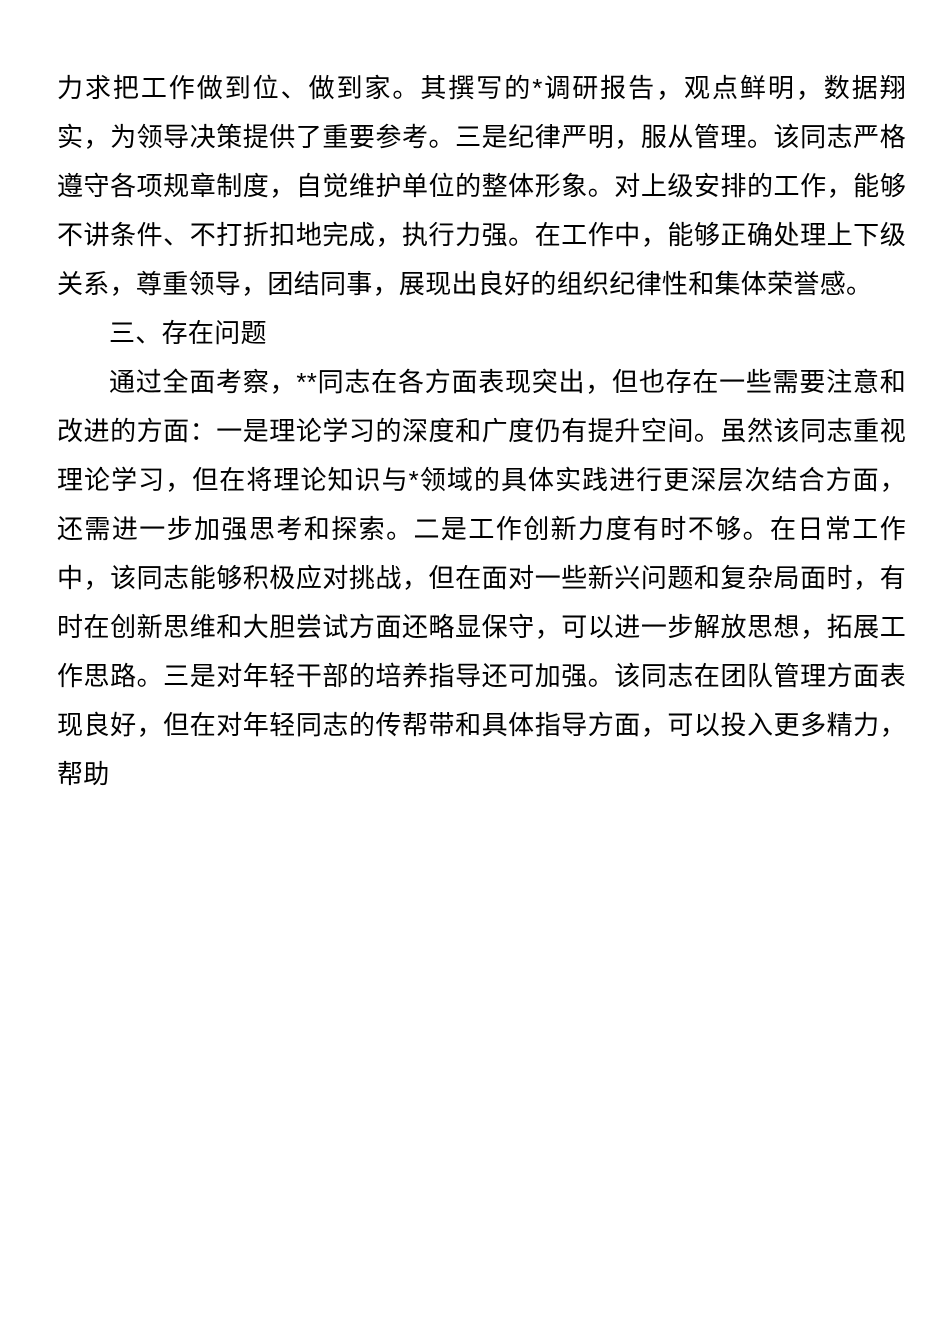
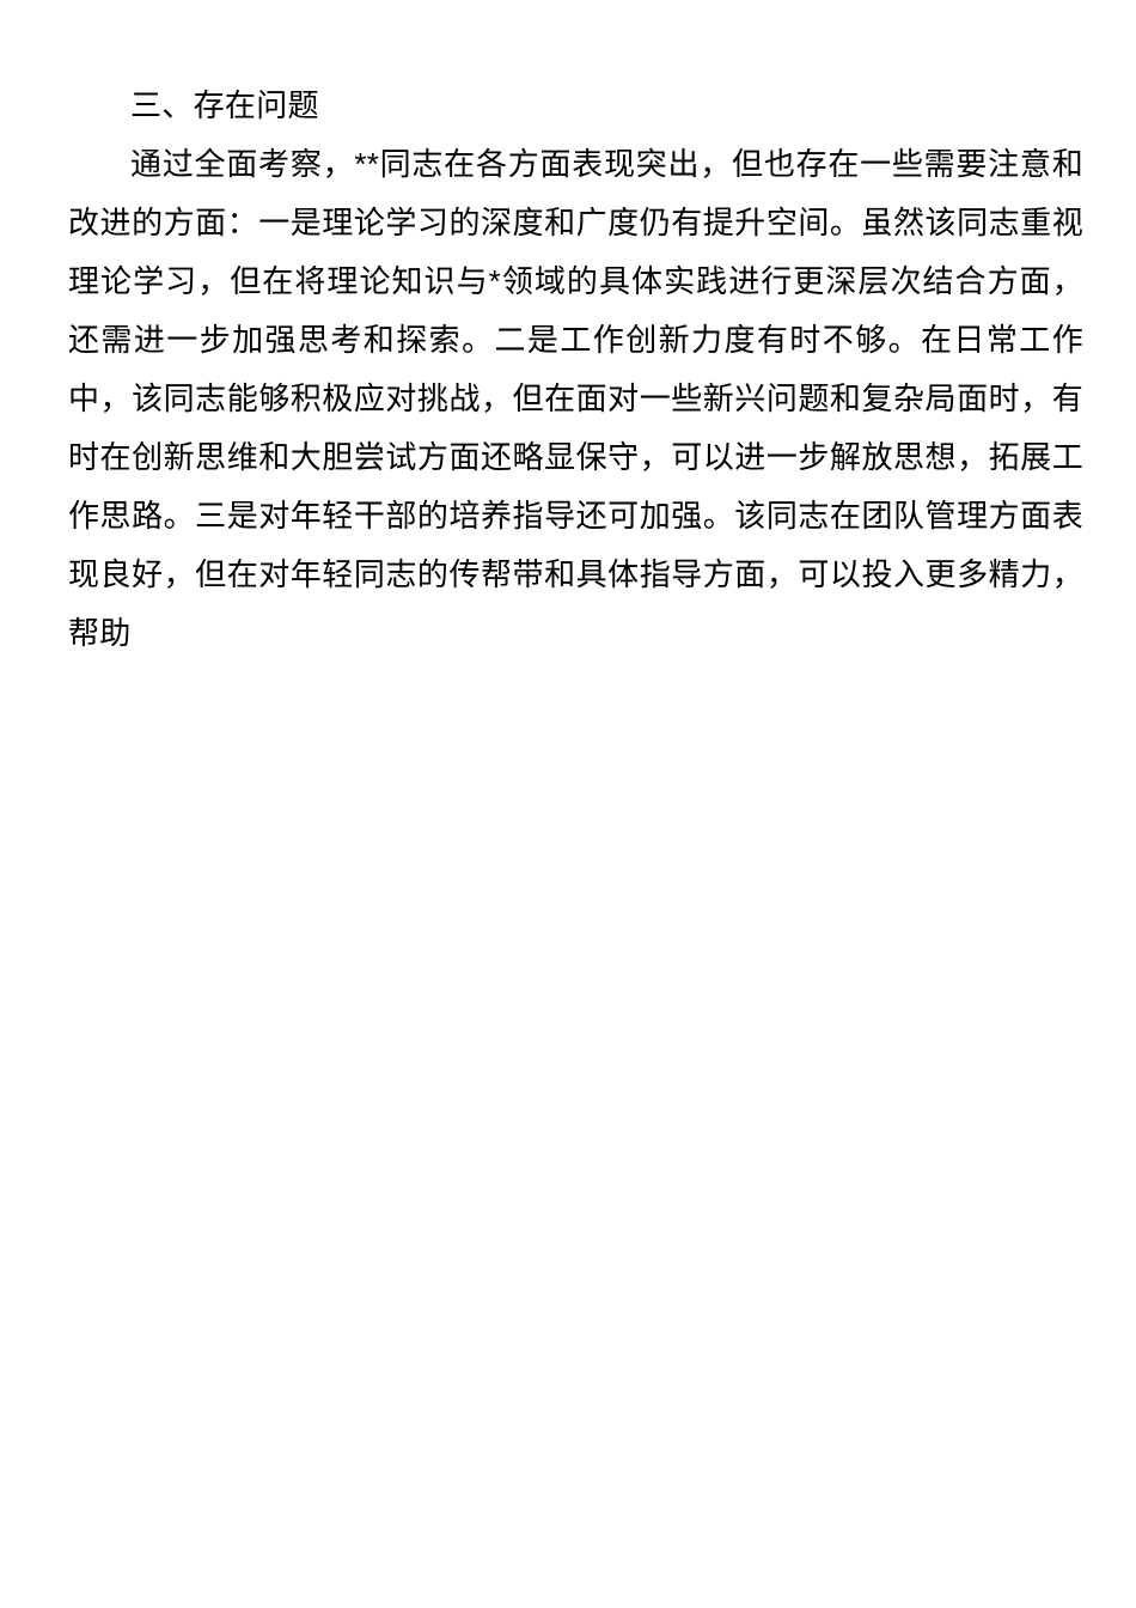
- 力求把工作做到位、做到家。其撰写的*调研报告，观点鲜明，数据翔实，为领导决策提供了重要参考。三是纪律严明，服从管理。该同志严格遵守各项规章制度，自觉维护单位的整体形象。对上级安排的工作，能够不讲条件、不打折扣地完成，执行力强。在工作中，能够正确处理上下级关系，尊重领导，团结同事，展现出良好的组织纪律性和集体荣誉感。
  三、存在问题
  通过全面考察，**同志在各方面表现突出，但也存在一些需要注意和改进的方面：一是理论学习的深度和广度仍有提升空间。虽然该同志重视理论学习，但在将理论知识与*领域的具体实践进行更深层次结合方面，还需进一步加强思考和探索。二是工作创新力度有时不够。在日常工作中，该同志能够积极应对挑战，但在面对一些新兴问题和复杂局面时，有时在创新思维和大胆尝试方面还略显保守，可以进一步解放思想，拓展工作思路。三是对年轻干部的培养指导还可加强。该同志在团队管理方面表现良好，但在对年轻同志的传帮带和具体指导方面，可以投入更多精力，帮助
